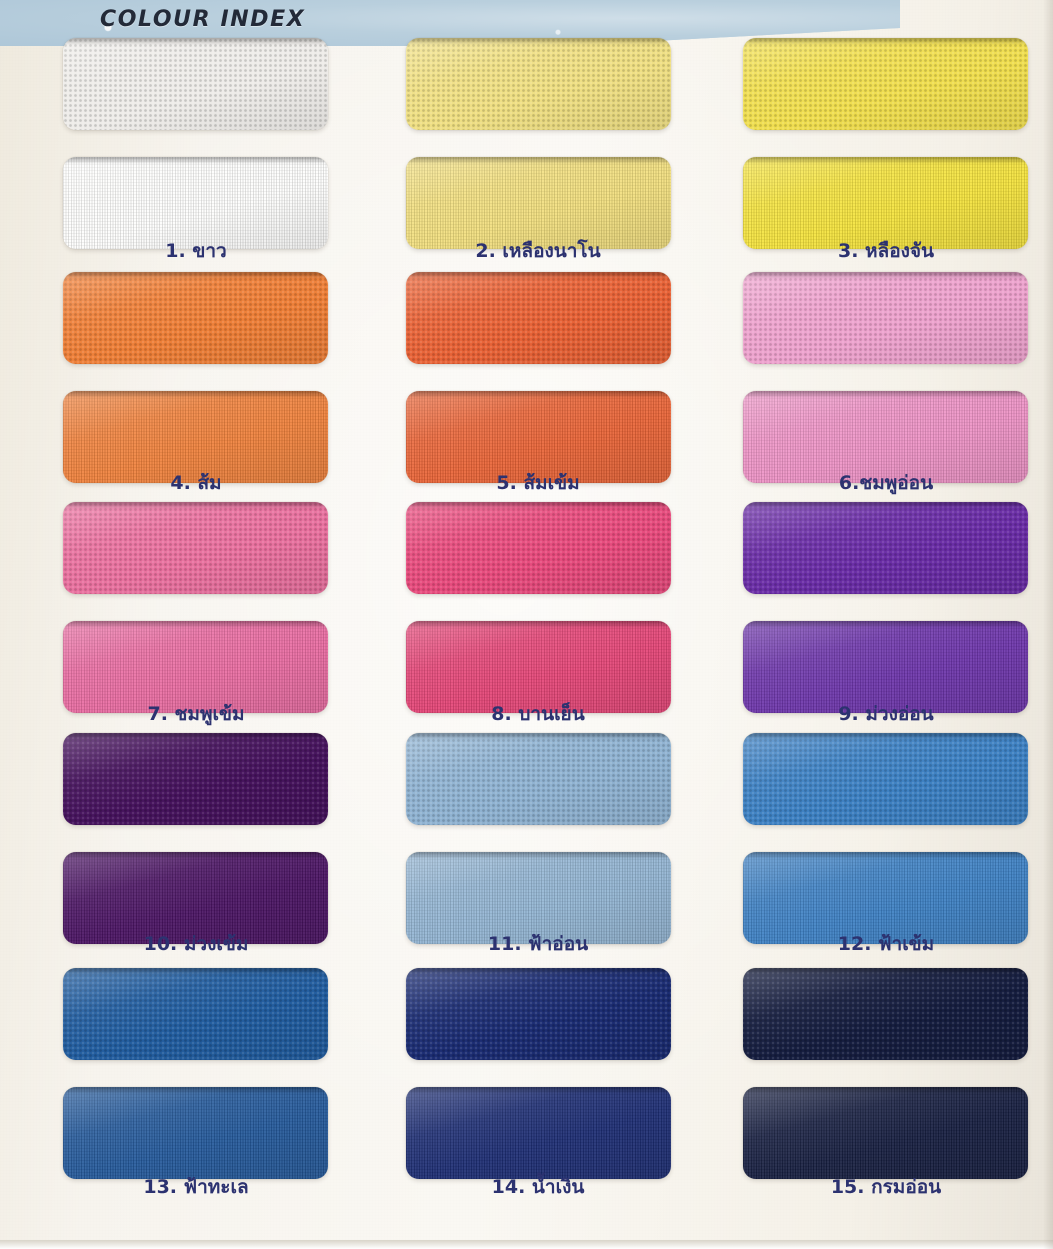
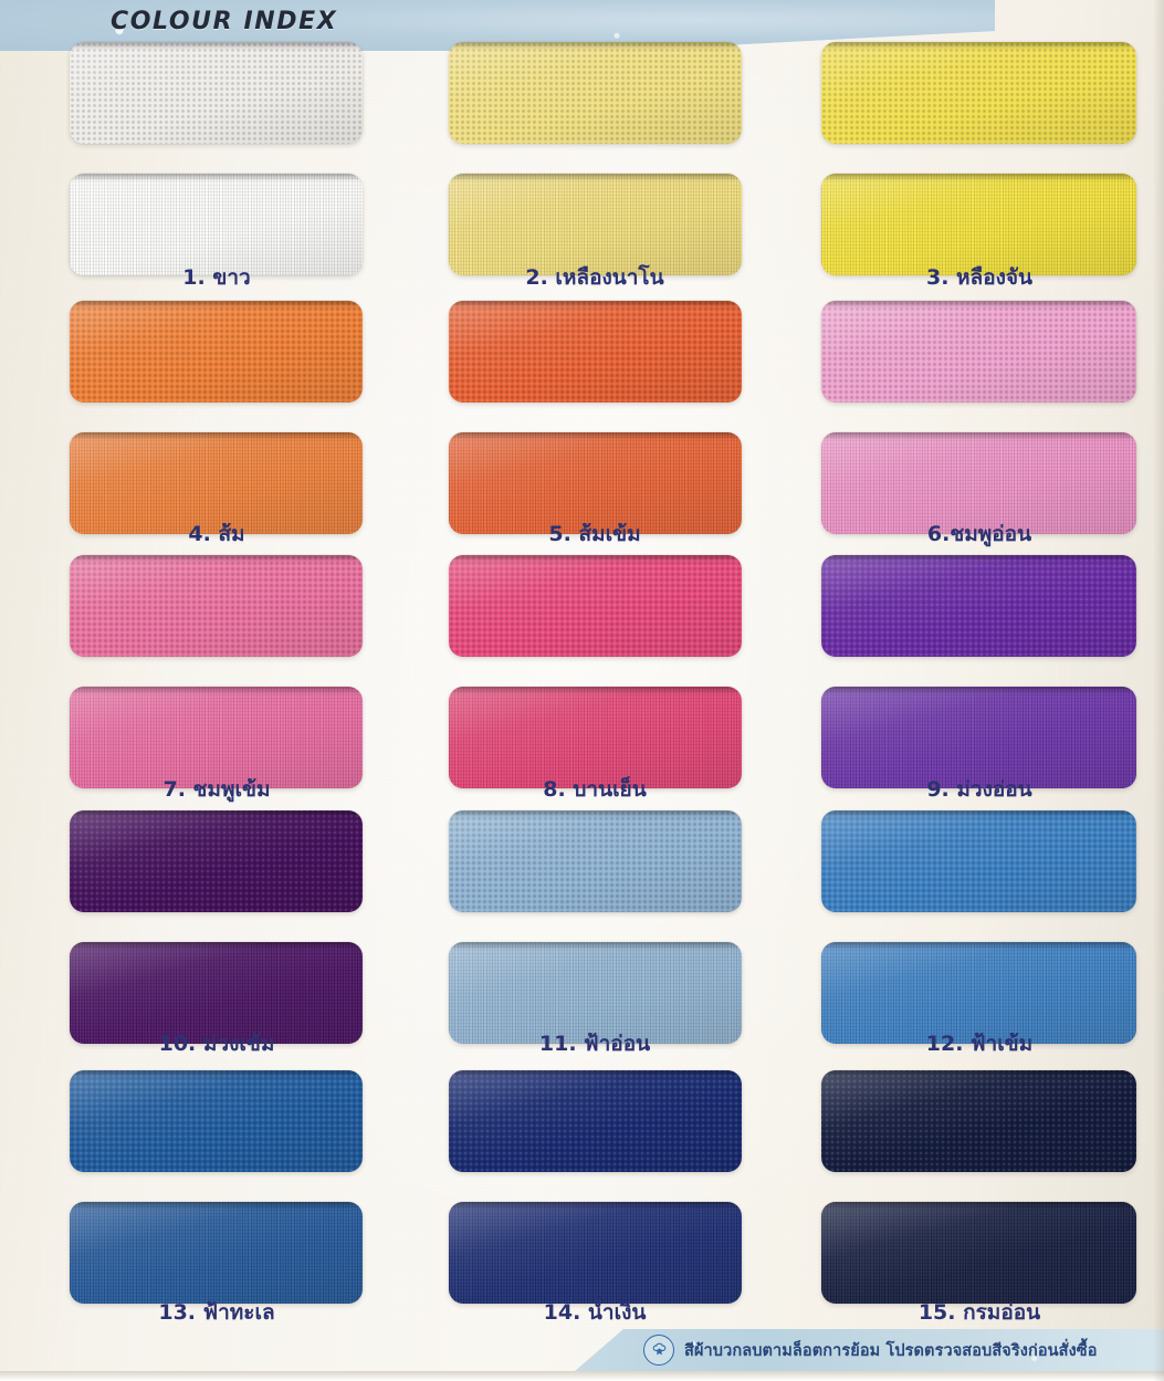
  COLOUR INDEX
  1. ขาว
  2. เหลืองนาโน
  3. หลืองจัน
  4. ส้ม
  5. ส้มเข้ม
  6.ชมพูอ่อน
  7. ชมพูเข้ม
  8. บานเย็น
  9. ม่วงอ่อน
  10. ม่วงเข้ม
  11. ฟ้าอ่อน
  12. ฟ้าเข้ม
  13. ฟ้าทะเล
  14. น้ำเงิน
  15. กรมอ่อน
+ สีผ้าบวกลบตามล็อตการย้อม โปรดตรวจสอบสีจริงก่อนสั่งซื้อ
